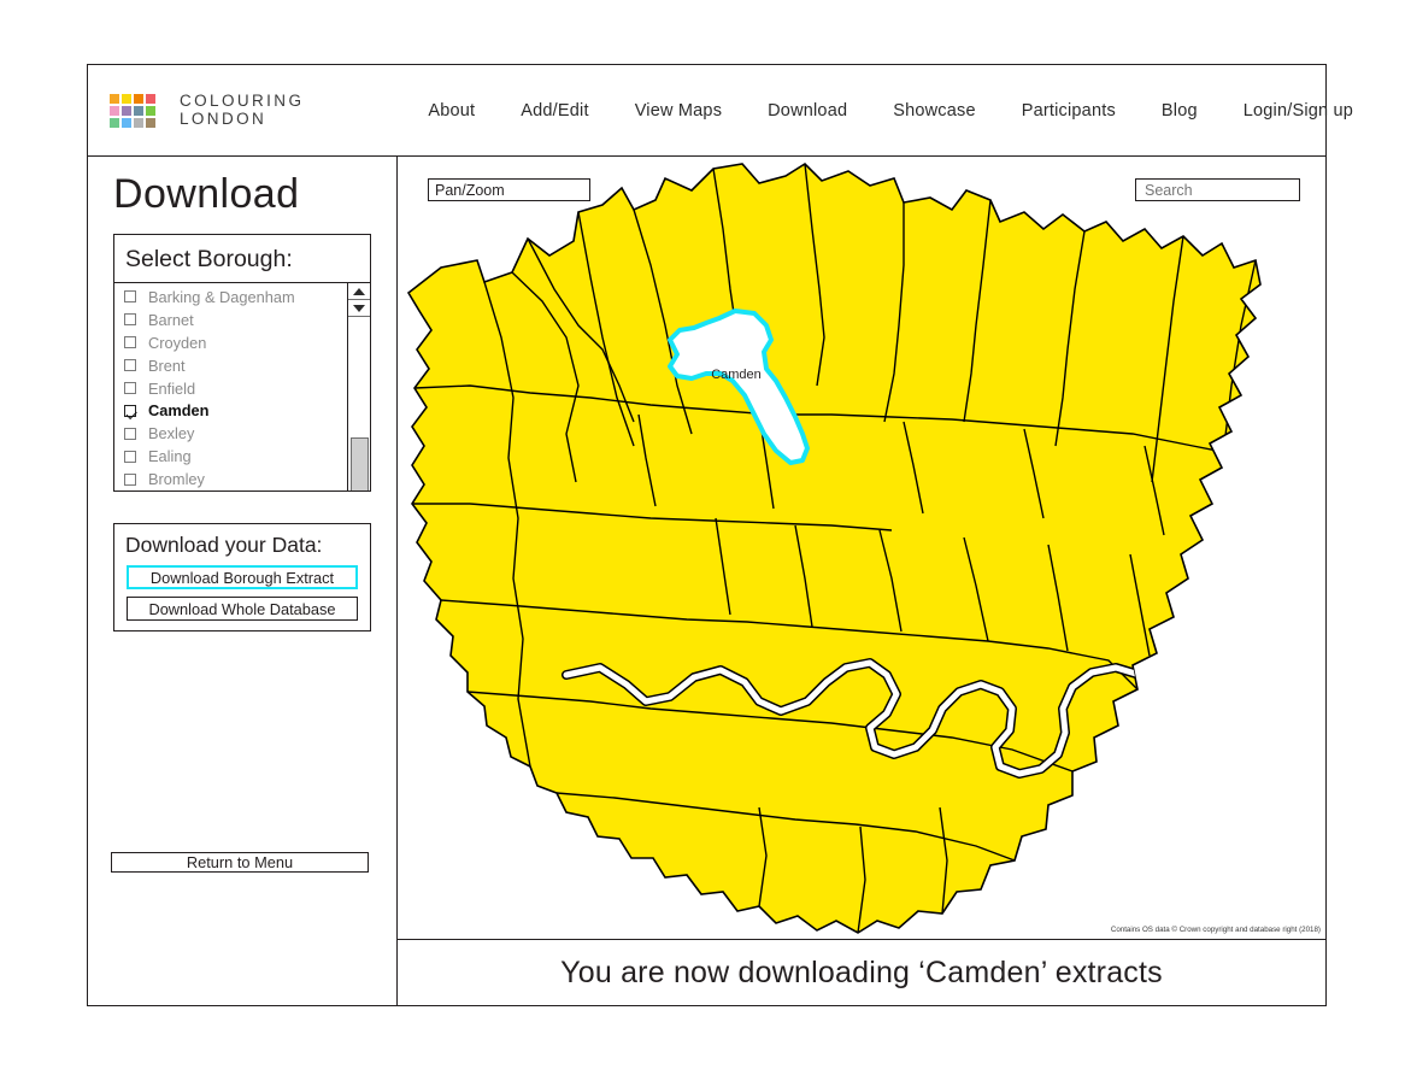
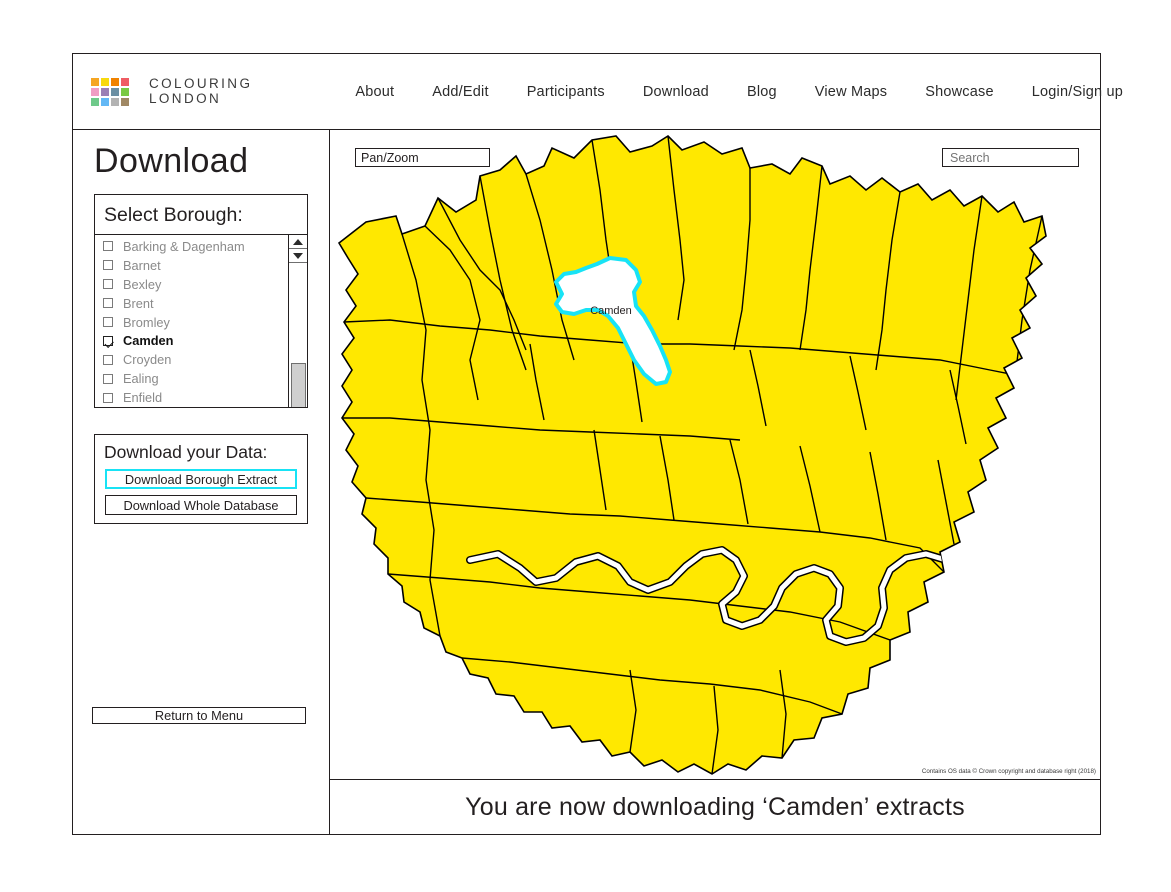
  COLOURING
  LONDON
  About
  Add/Edit
- View Maps
+ Participants
  Download
- Showcase
+ Blog
- Participants
+ View Maps
- Blog
+ Showcase
  Login/Sign up
  Download
  Select Borough:
  Barking & Dagenham
  Barnet
- Croyden
+ Bexley
  Brent
- Enfield
+ Bromley
  Camden
- Bexley
+ Croyden
  Ealing
- Bromley
+ Enfield
  Download your Data:
  Download Borough Extract
  Download Whole Database
  Pan/Zoom
  Search
  Camden
  You are now downloading ‘Camden’ extracts
  Return to Menu
